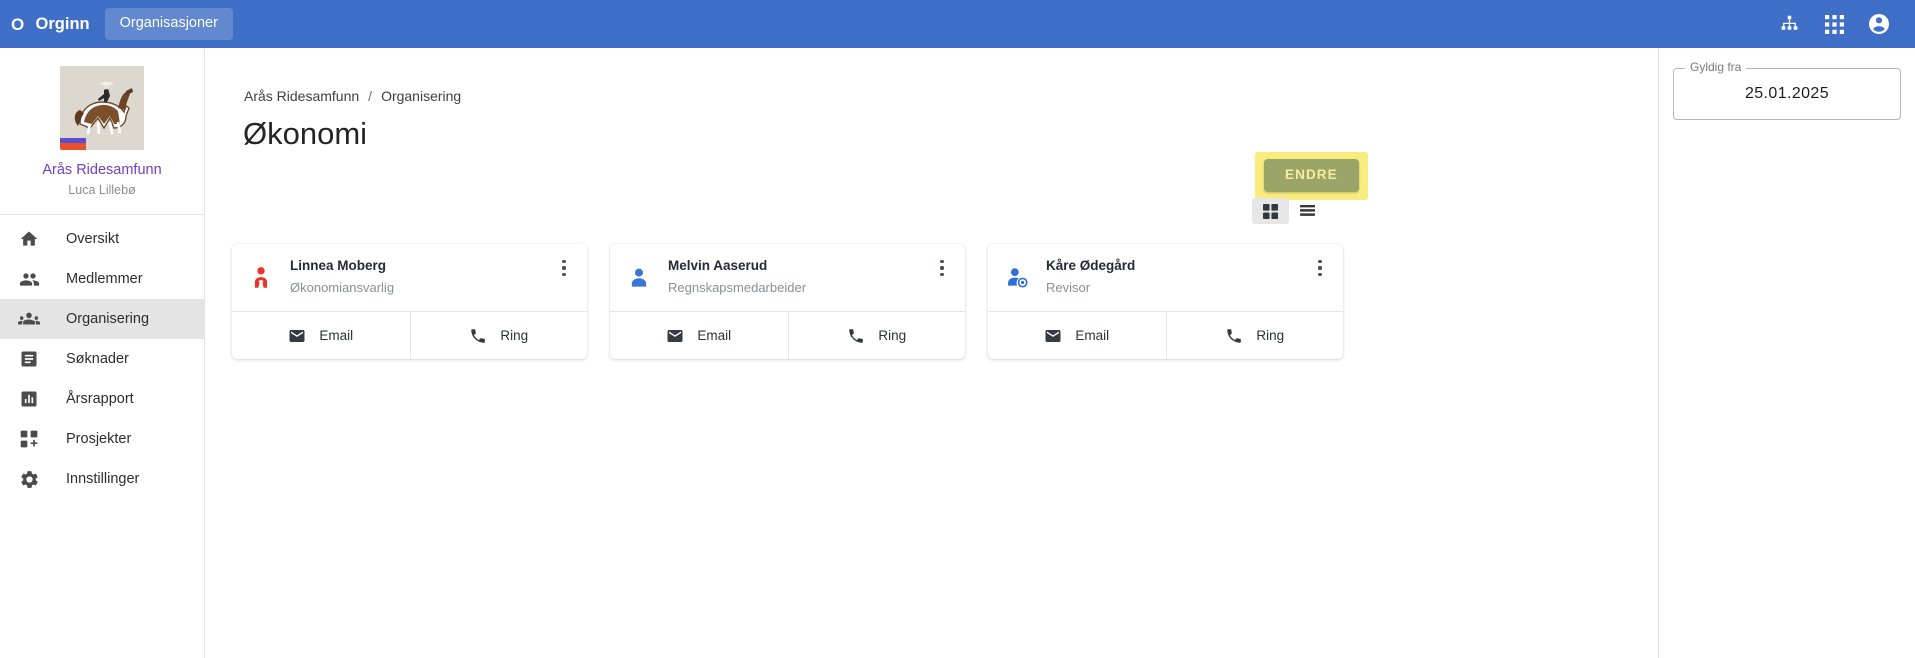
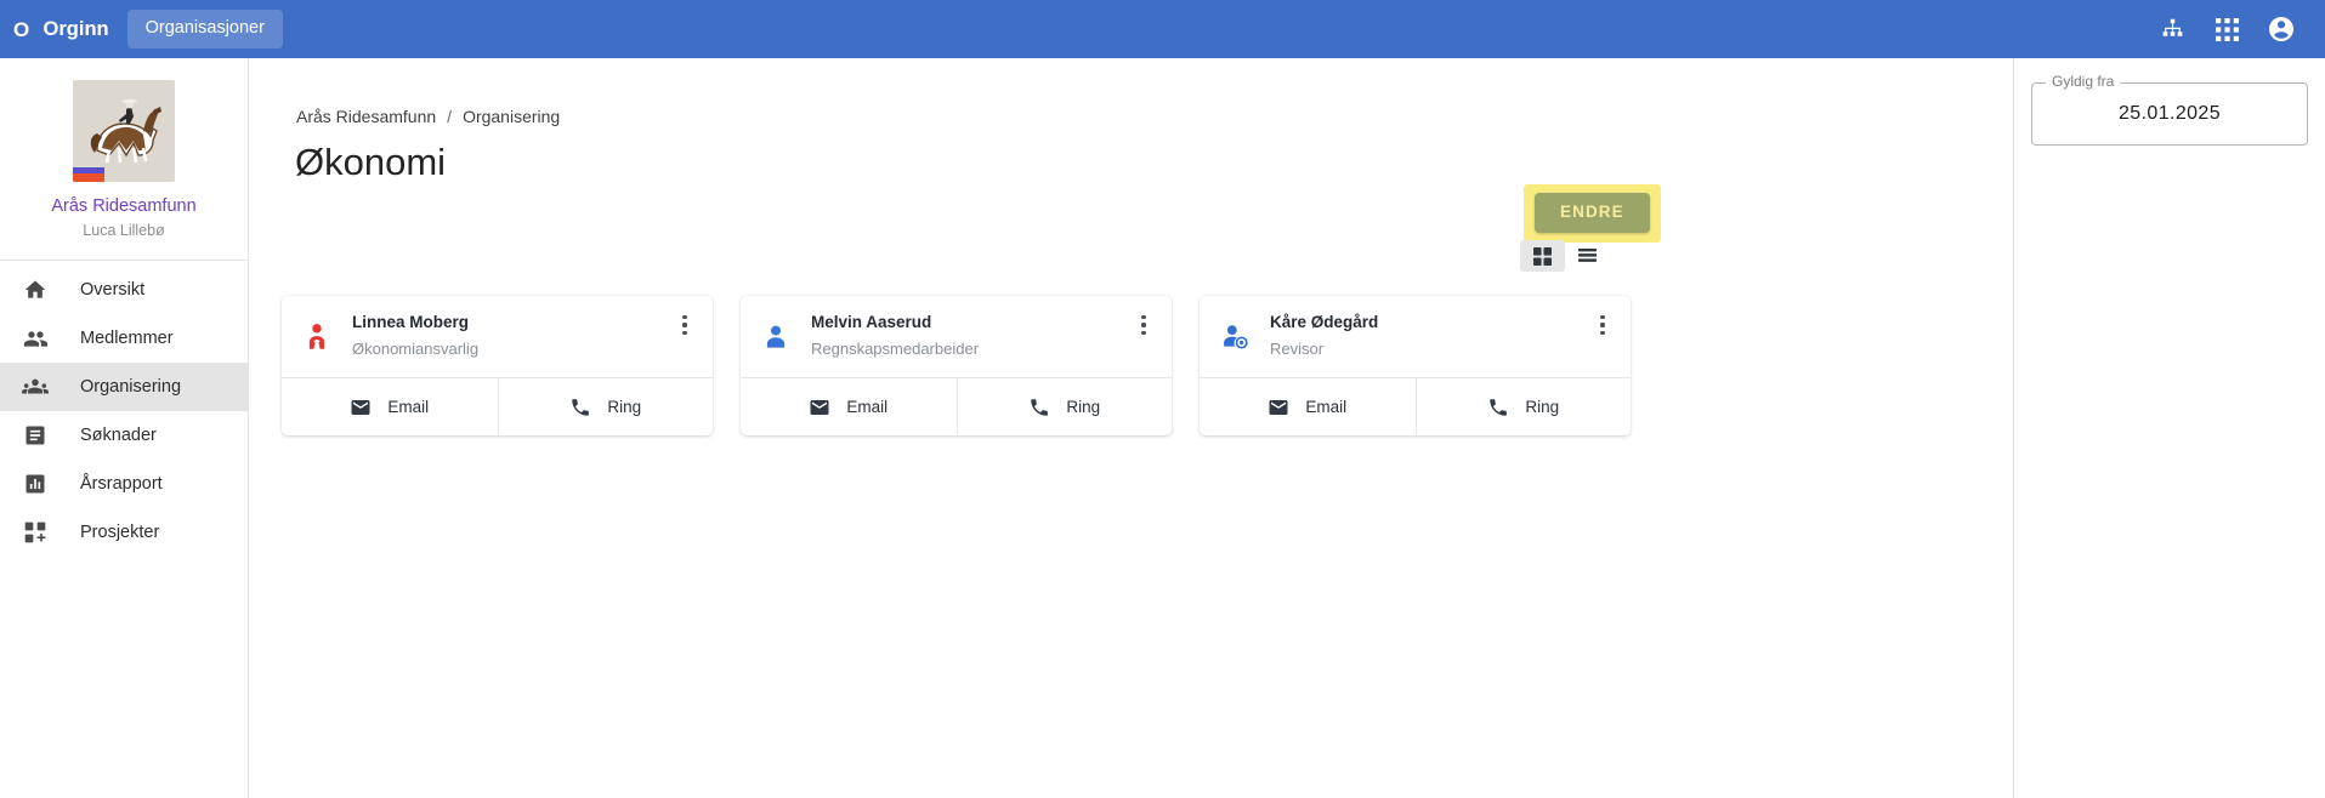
  O
  Orginn
  Organisasjoner
  Arås Ridesamfunn
  Luca Lillebø
  Oversikt
  Medlemmer
  Organisering
  Søknader
  Årsrapport
  Prosjekter
- Innstillinger
  Arås Ridesamfunn
  /
  Organisering
  Økonomi
  ENDRE
  Linnea Moberg
  Økonomiansvarlig
  Email
  Ring
  Melvin Aaserud
  Regnskapsmedarbeider
  Email
  Ring
  Kåre Ødegård
  Revisor
  Email
  Ring
  Gyldig fra
  25.01.2025
